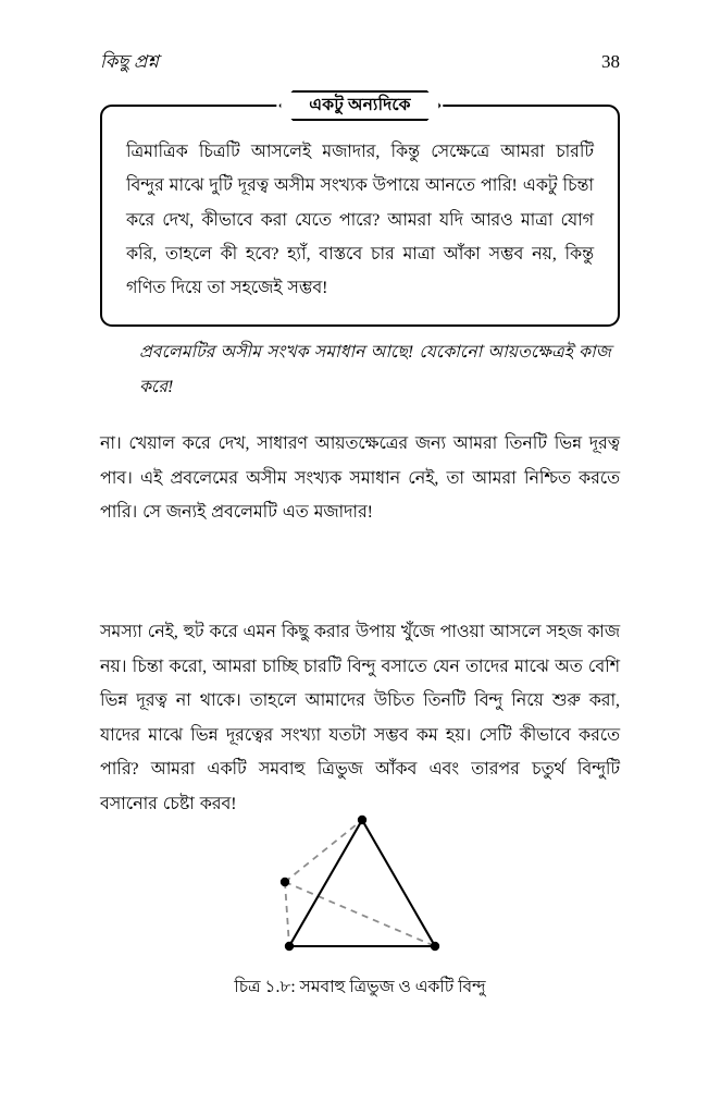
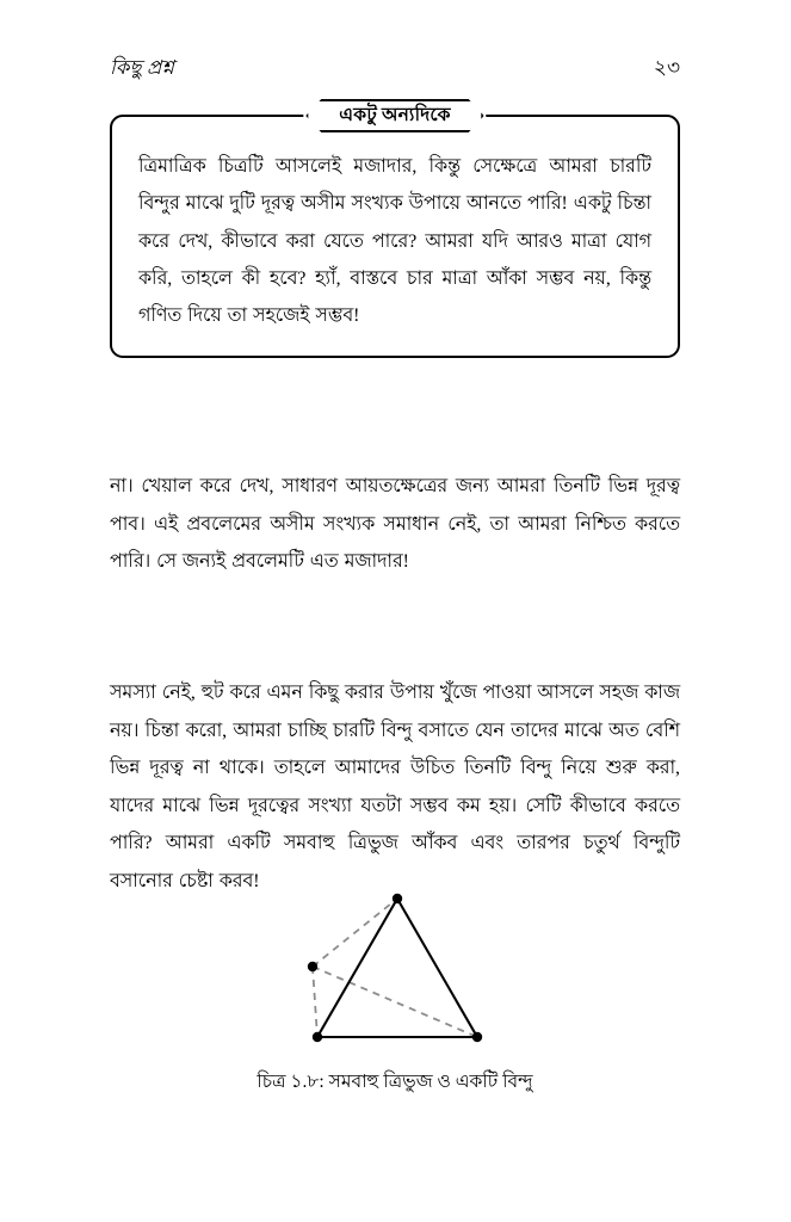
  কিছু প্রশ্ন
- 38
+ ২৩
  একটু অন্যদিকে
  ত্রিমাত্রিক চিত্রটি আসলেই মজাদার, কিন্তু সেক্ষেত্রে আমরা চারটি বিন্দুর মাঝে দুটি দূরত্ব অসীম সংখ্যক উপায়ে আনতে পারি! একটু চিন্তা করে দেখ, কীভাবে করা যেতে পারে? আমরা যদি আরও মাত্রা যোগ করি, তাহলে কী হবে? হ্যাঁ, বাস্তবে চার মাত্রা আঁকা সম্ভব নয়, কিন্তু গণিত দিয়ে তা সহজেই সম্ভব!
- প্রবলেমটির অসীম সংখক সমাধান আছে! যেকোনো আয়তক্ষেত্রই কাজ করে!
  না। খেয়াল করে দেখ, সাধারণ আয়তক্ষেত্রের জন্য আমরা তিনটি ভিন্ন দূরত্ব পাব। এই প্রবলেমের অসীম সংখ্যক সমাধান নেই, তা আমরা নিশ্চিত করতে পারি। সে জন্যই প্রবলেমটি এত মজাদার!
  সমস্যা নেই, হুট করে এমন কিছু করার উপায় খুঁজে পাওয়া আসলে সহজ কাজ নয়। চিন্তা করো, আমরা চাচ্ছি চারটি বিন্দু বসাতে যেন তাদের মাঝে অত বেশি ভিন্ন দূরত্ব না থাকে। তাহলে আমাদের উচিত তিনটি বিন্দু নিয়ে শুরু করা, যাদের মাঝে ভিন্ন দূরত্বের সংখ্যা যতটা সম্ভব কম হয়। সেটি কীভাবে করতে পারি? আমরা একটি সমবাহু ত্রিভুজ আঁকব এবং তারপর চতুর্থ বিন্দুটি বসানোর চেষ্টা করব!
  চিত্র ১.৮: সমবাহু ত্রিভুজ ও একটি বিন্দু
